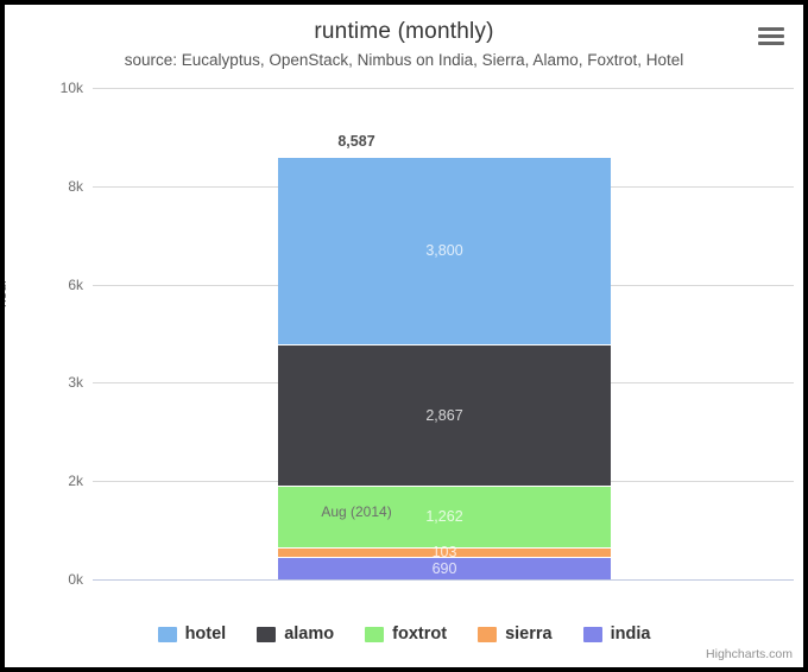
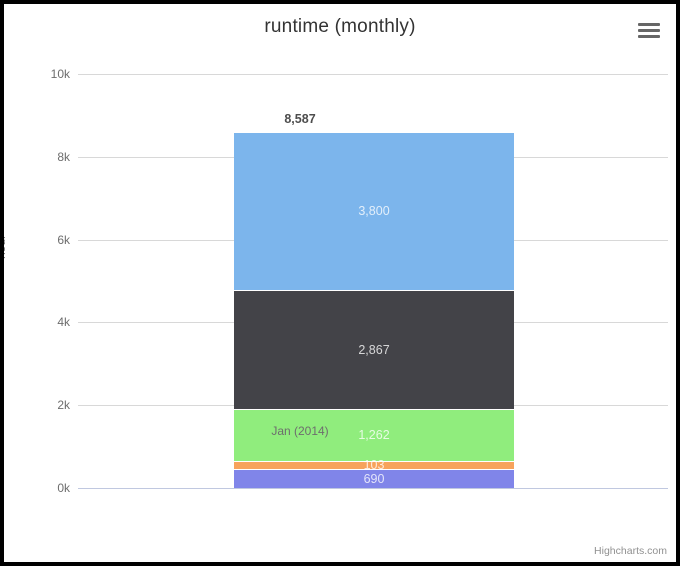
  runtime (monthly)
- source: Eucalyptus, OpenStack, Nimbus on India, Sierra, Alamo, Foxtrot, Hotel
  0k
  2k
- 3k
+ 4k
  6k
  8k
  10k
  3,800
  2,867
  1,262
  103
  690
  8,587
- Aug (2014)
+ Jan (2014)
- hotel
- alamo
- foxtrot
- sierra
- india
  Highcharts.com
